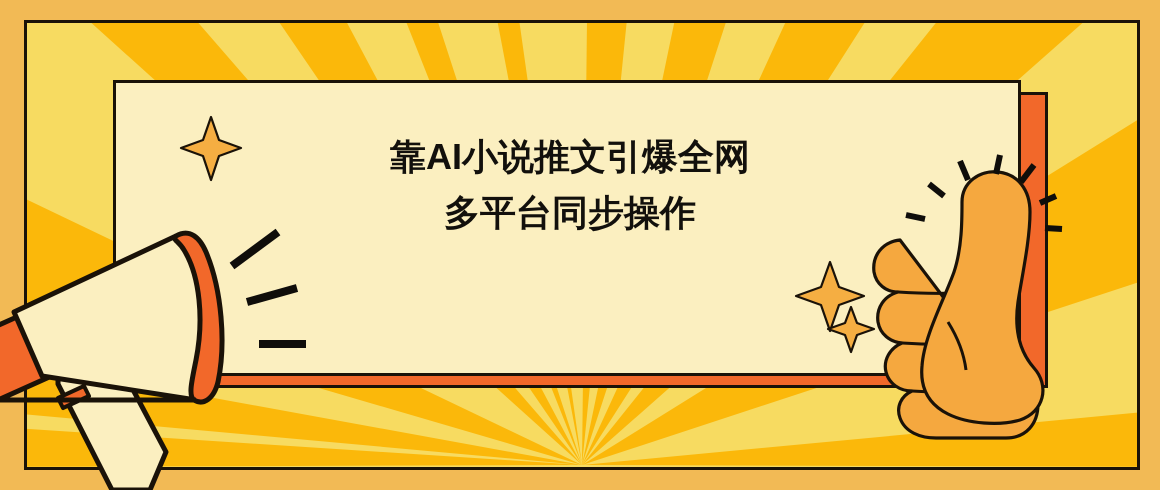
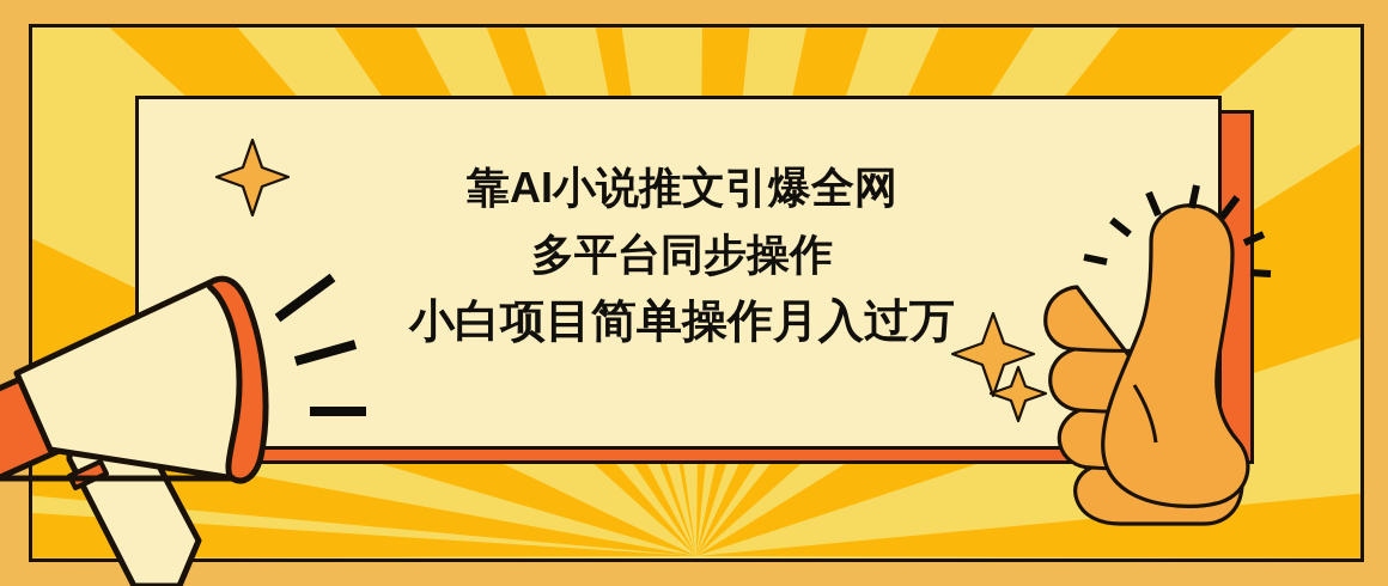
  靠AI小说推文引爆全网
  多平台同步操作
+ 小白项目简单操作月入过万
